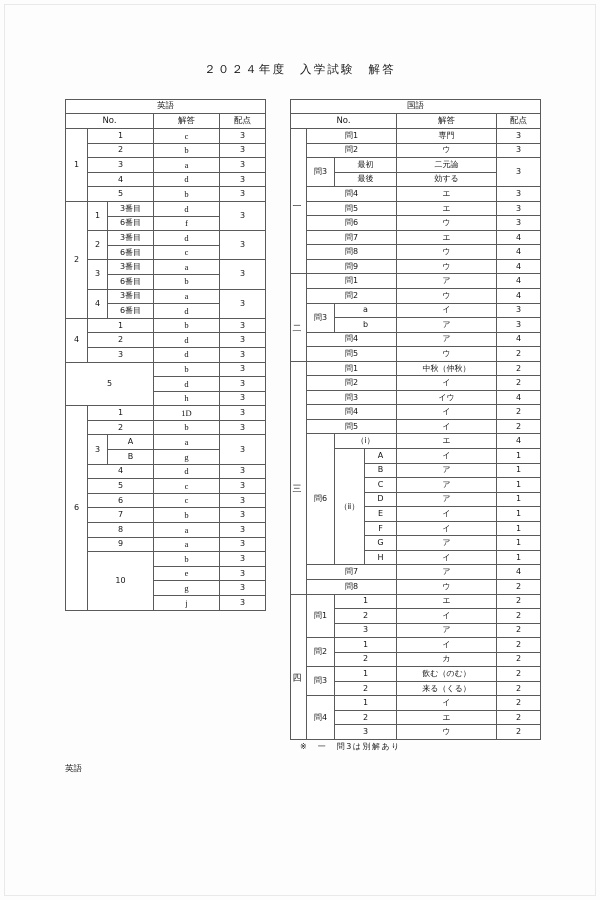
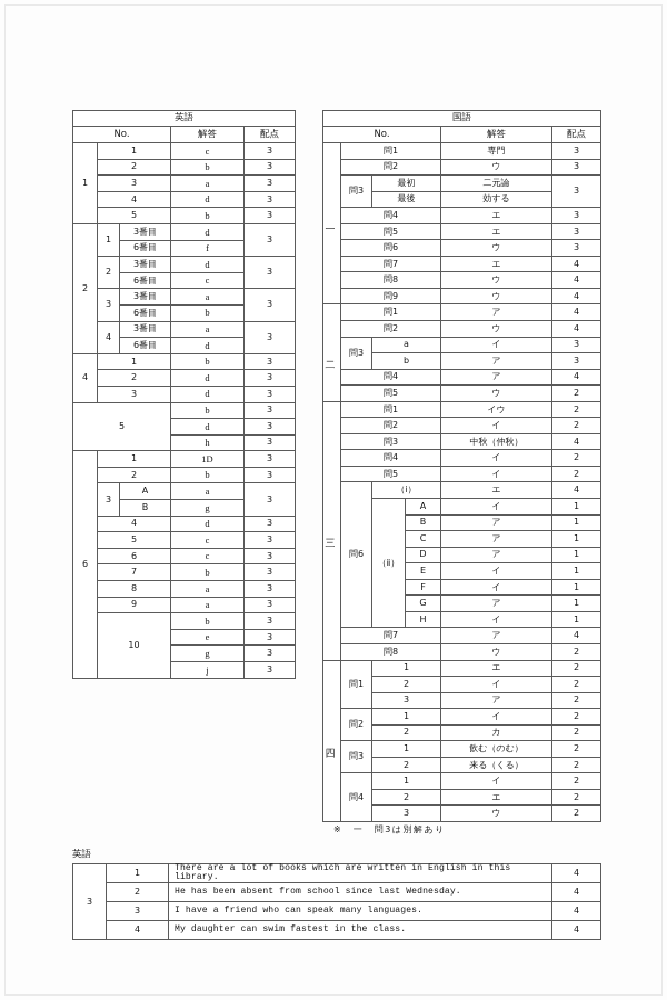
- ２０２４年度 入学試験 解答
  英語
  No.	解答	配点
  1	1	c	3
  2	b	3
  3	a	3
  4	d	3
  5	b	3
  2	1	3番目	d	3
  6番目	f
  2	3番目	d	3
  6番目	c
  3	3番目	a	3
  6番目	b
  4	3番目	a	3
  6番目	d
  4	1	b	3
  2	d	3
  3	d	3
  5	b	3
  d	3
  h	3
  6	1	1D	3
  2	b	3
  3	A	a	3
  B	g
  4	d	3
  5	c	3
  6	c	3
  7	b	3
  8	a	3
  9	a	3
  10	b	3
  e	3
  g	3
  j	3
  国語
  No.	解答	配点
  	問1	専門	3
  問2	ウ	3
  問3	最初	二元論	3
  最後	効する
  問4	エ	3
  問5	エ	3
  問6	ウ	3
  問7	エ	4
  問8	ウ	4
  問9	ウ	4
  	問1	ア	4
  問2	ウ	4
  問3	a	イ	3
  b	ア	3
  問4	ア	4
  問5	ウ	2
- 	問1	中秋（仲秋）	2
+ 	問1	イウ	2
  問2	イ	2
- 問3	イウ	4
+ 問3	中秋（仲秋）	4
  問4	イ	2
  問5	イ	2
  問6	（i）	エ	4
  （ⅱ）	A	イ	1
  B	ア	1
  C	ア	1
  D	ア	1
  E	イ	1
  F	イ	1
  G	ア	1
  H	イ	1
  問7	ア	4
  問8	ウ	2
  	問1	1	エ	2
  2	イ	2
  3	ア	2
  問2	1	イ	2
  2	カ	2
  問3	1	飲む（のむ）	2
  2	来る（くる）	2
  問4	1	イ	2
  2	エ	2
  3	ウ	2
  ※ 一 問3は別解あり
  英語
+ 3	1	There are a lot of books which are written in English in this library.	4
+ 2	He has been absent from school since last Wednesday.	4
+ 3	I have a friend who can speak many languages.	4
+ 4	My daughter can swim fastest in the class.	4
